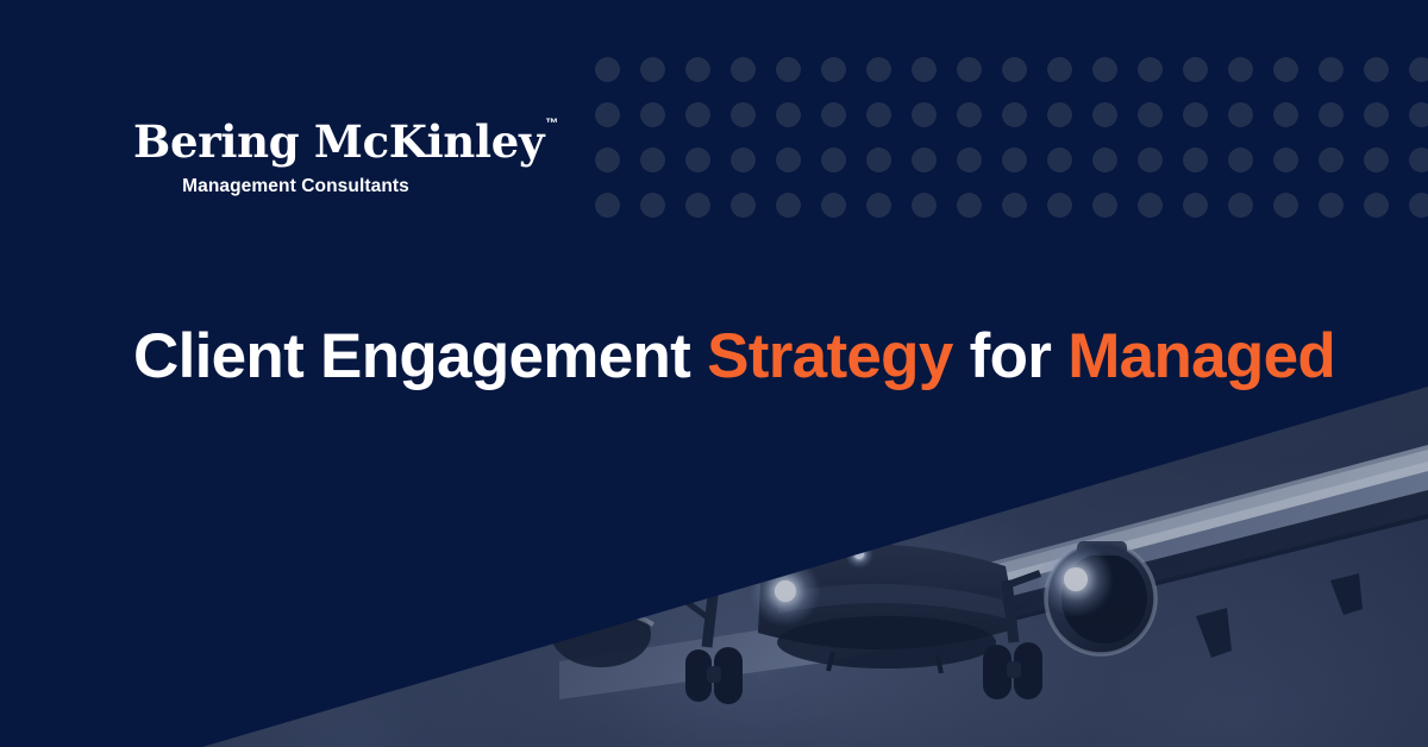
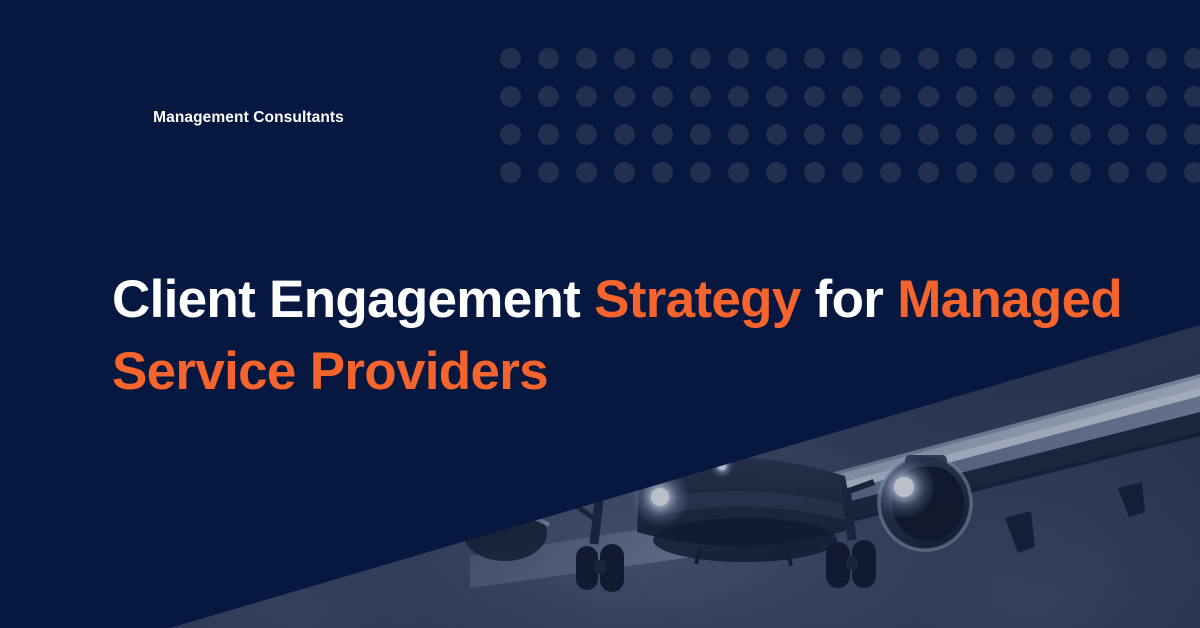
- Bering McKinley™
  Management Consultants
  Client Engagement Strategy for Managed
+ Service Providers
